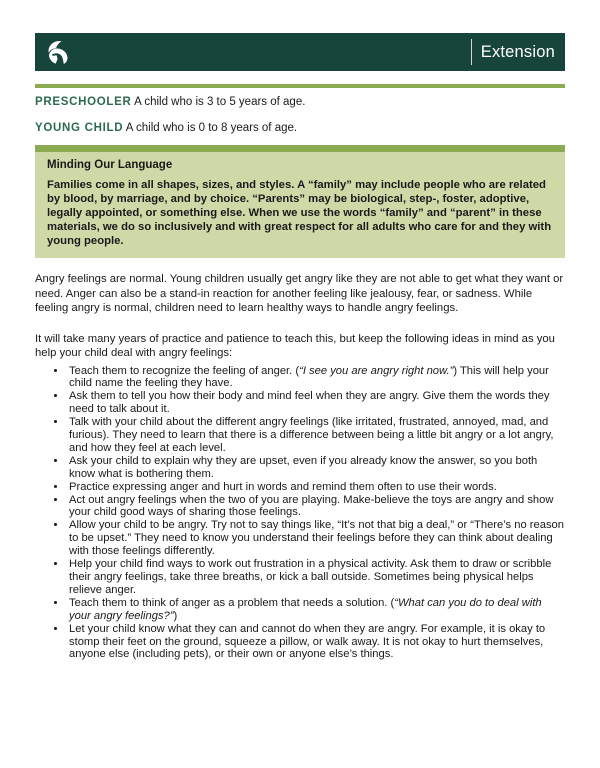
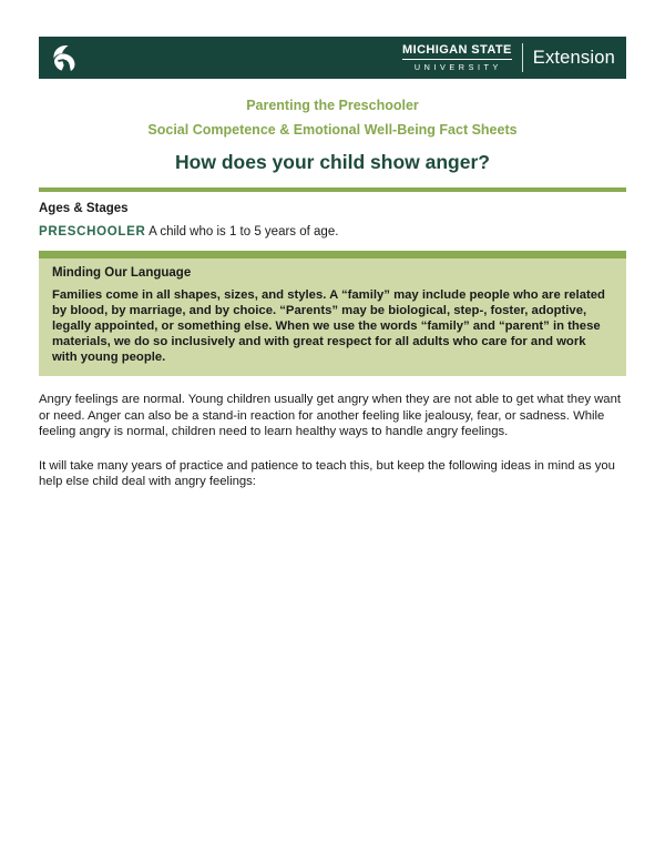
+ MICHIGAN STATE
+ UNIVERSITY
  Extension
+ Parenting the Preschooler
+ Social Competence & Emotional Well-Being Fact Sheets
+ How does your child show anger?
+ Ages & Stages
- PRESCHOOLER A child who is 3 to 5 years of age.
+ PRESCHOOLER A child who is 1 to 5 years of age.
- YOUNG CHILD A child who is 0 to 8 years of age.
  Minding Our Language
- Families come in all shapes, sizes, and styles. A “family” may include people who are related by blood, by marriage, and by choice. “Parents” may be biological, step-, foster, adoptive, legally appointed, or something else. When we use the words “family” and “parent” in these materials, we do so inclusively and with great respect for all adults who care for and they with young people.
+ Families come in all shapes, sizes, and styles. A “family” may include people who are related by blood, by marriage, and by choice. “Parents” may be biological, step-, foster, adoptive, legally appointed, or something else. When we use the words “family” and “parent” in these materials, we do so inclusively and with great respect for all adults who care for and work with young people.
- Angry feelings are normal. Young children usually get angry like they are not able to get what they want or need. Anger can also be a stand-in reaction for another feeling like jealousy, fear, or sadness. While feeling angry is normal, children need to learn healthy ways to handle angry feelings.
+ Angry feelings are normal. Young children usually get angry when they are not able to get what they want or need. Anger can also be a stand-in reaction for another feeling like jealousy, fear, or sadness. While feeling angry is normal, children need to learn healthy ways to handle angry feelings.
- It will take many years of practice and patience to teach this, but keep the following ideas in mind as you help your child deal with angry feelings:
+ It will take many years of practice and patience to teach this, but keep the following ideas in mind as you help else child deal with angry feelings:
- Teach them to recognize the feeling of anger. (“I see you are angry right now.”) This will help your child name the feeling they have.
- Ask them to tell you how their body and mind feel when they are angry. Give them the words they need to talk about it.
- Talk with your child about the different angry feelings (like irritated, frustrated, annoyed, mad, and furious). They need to learn that there is a difference between being a little bit angry or a lot angry, and how they feel at each level.
- Ask your child to explain why they are upset, even if you already know the answer, so you both know what is bothering them.
- Practice expressing anger and hurt in words and remind them often to use their words.
- Act out angry feelings when the two of you are playing. Make-believe the toys are angry and show your child good ways of sharing those feelings.
- Allow your child to be angry. Try not to say things like, “It’s not that big a deal,” or “There’s no reason to be upset.” They need to know you understand their feelings before they can think about dealing with those feelings differently.
- Help your child find ways to work out frustration in a physical activity. Ask them to draw or scribble their angry feelings, take three breaths, or kick a ball outside. Sometimes being physical helps relieve anger.
- Teach them to think of anger as a problem that needs a solution. (“What can you do to deal with your angry feelings?”)
- Let your child know what they can and cannot do when they are angry. For example, it is okay to stomp their feet on the ground, squeeze a pillow, or walk away. It is not okay to hurt themselves, anyone else (including pets), or their own or anyone else’s things.
